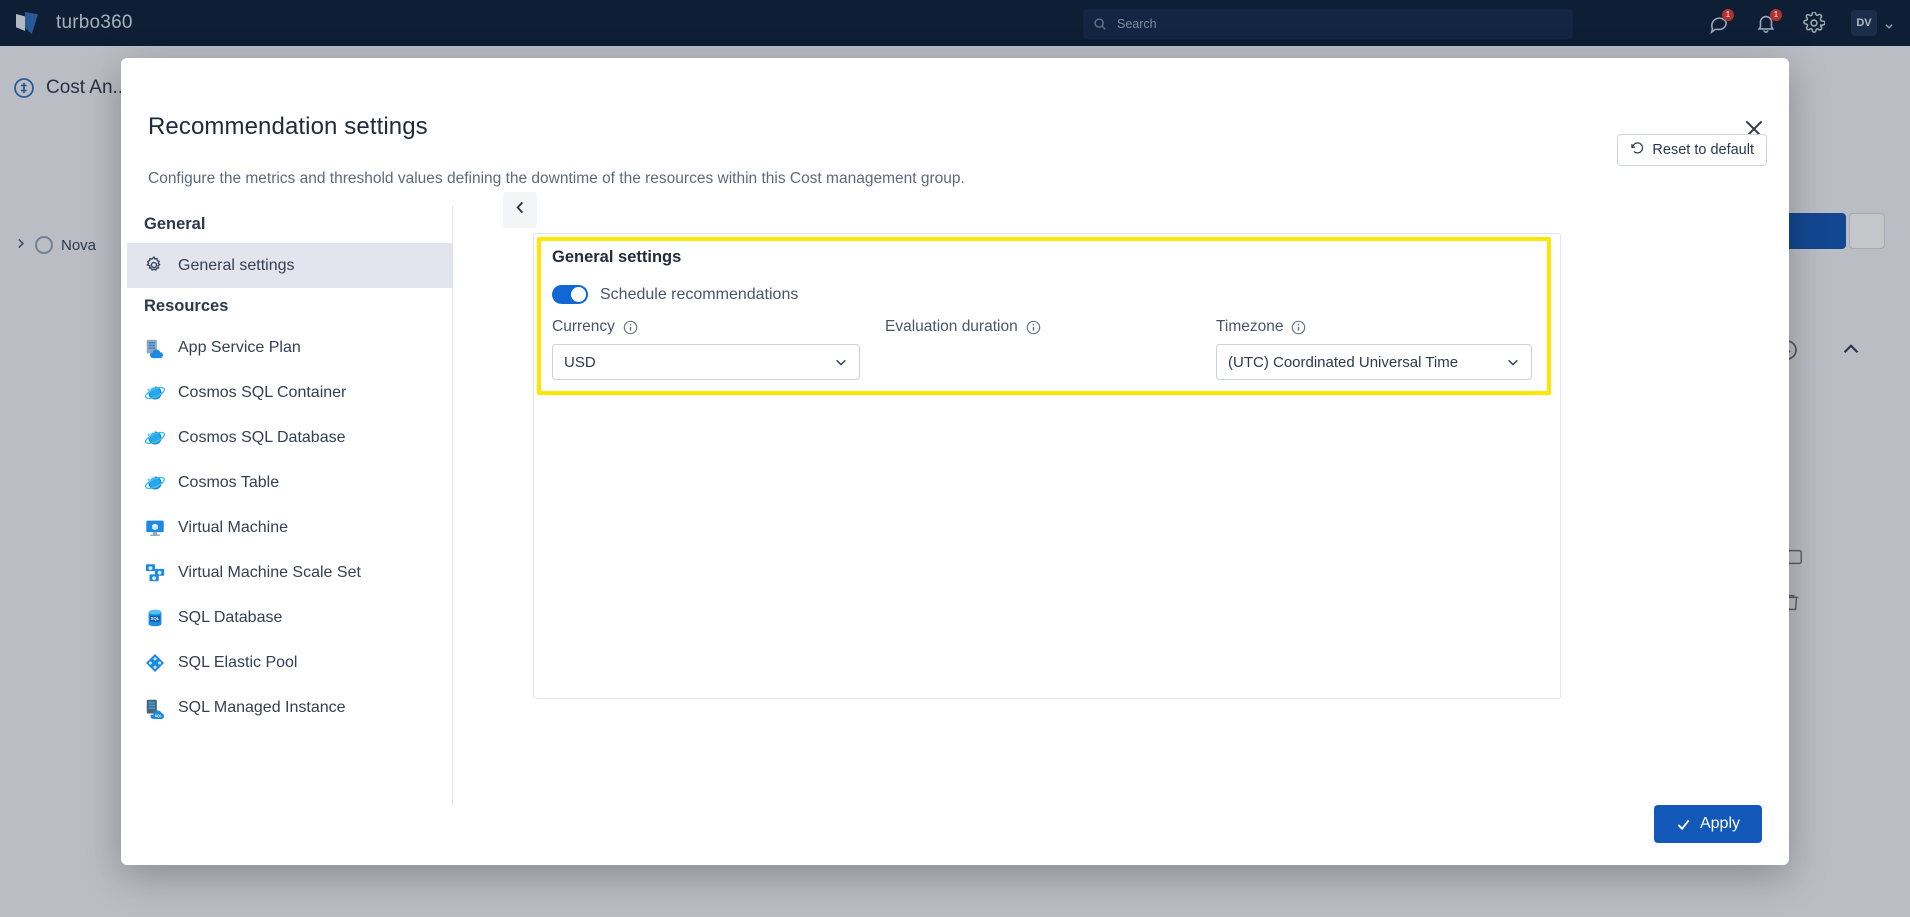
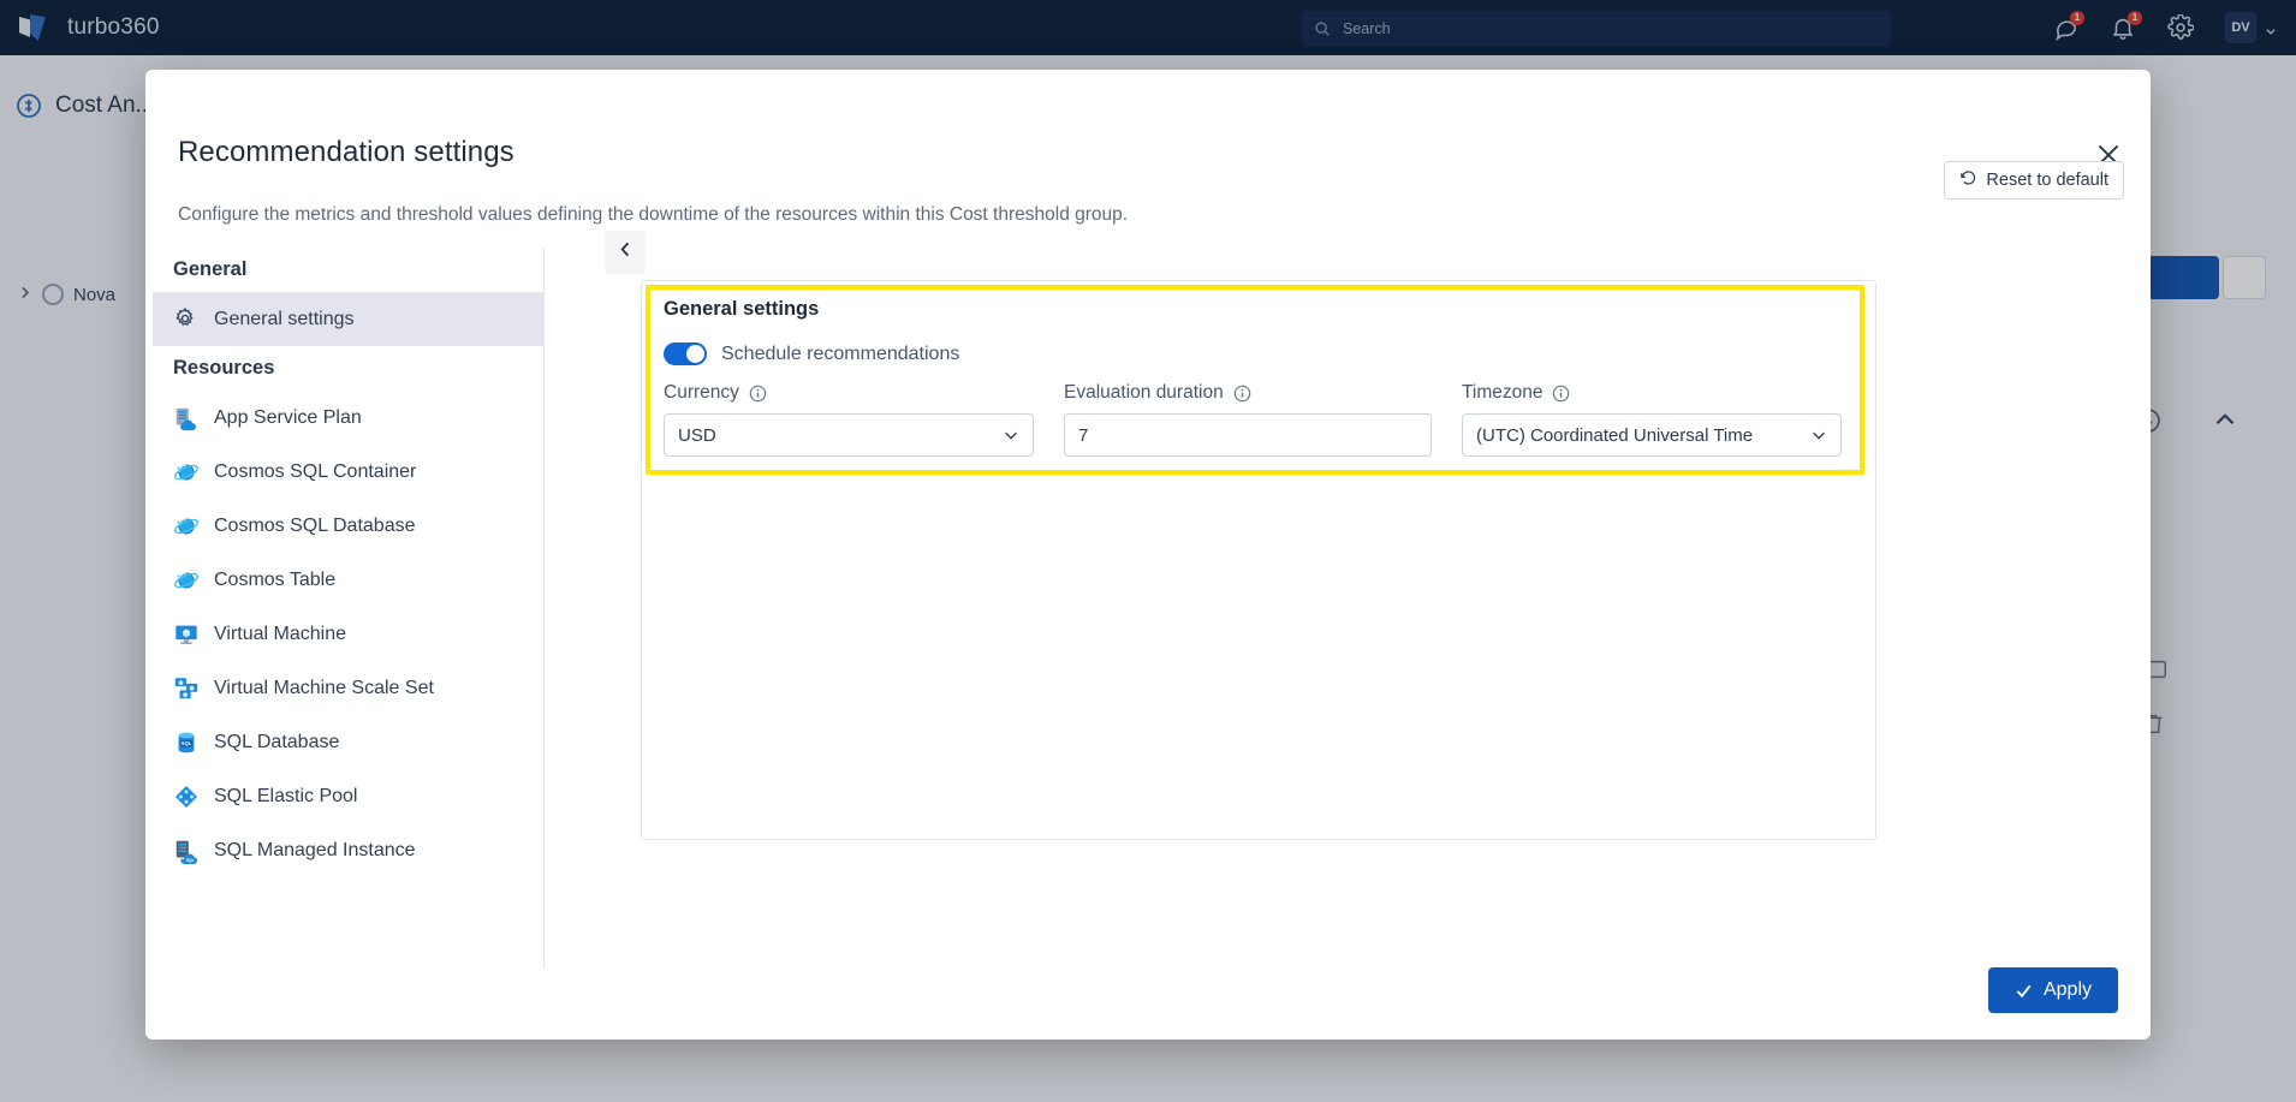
  Cost An.
  Nova
  turbo360
  Search
  1
  1
  DV
  Recommendation settings
- Configure the metrics and threshold values defining the downtime of the resources within this Cost management group.
+ Configure the metrics and threshold values defining the downtime of the resources within this Cost threshold group.
  Reset to default
  General
  General settings
  Resources
  App Service Plan
  Cosmos SQL Container
  Cosmos SQL Database
  Cosmos Table
  Virtual Machine
  Virtual Machine Scale Set
  SQL Database
  SQL Elastic Pool
  SQL Managed Instance
  General settings
  Schedule recommendations
  Currency
  USD
  Evaluation duration
+ 7
  Timezone
  (UTC) Coordinated Universal Time
  Apply
